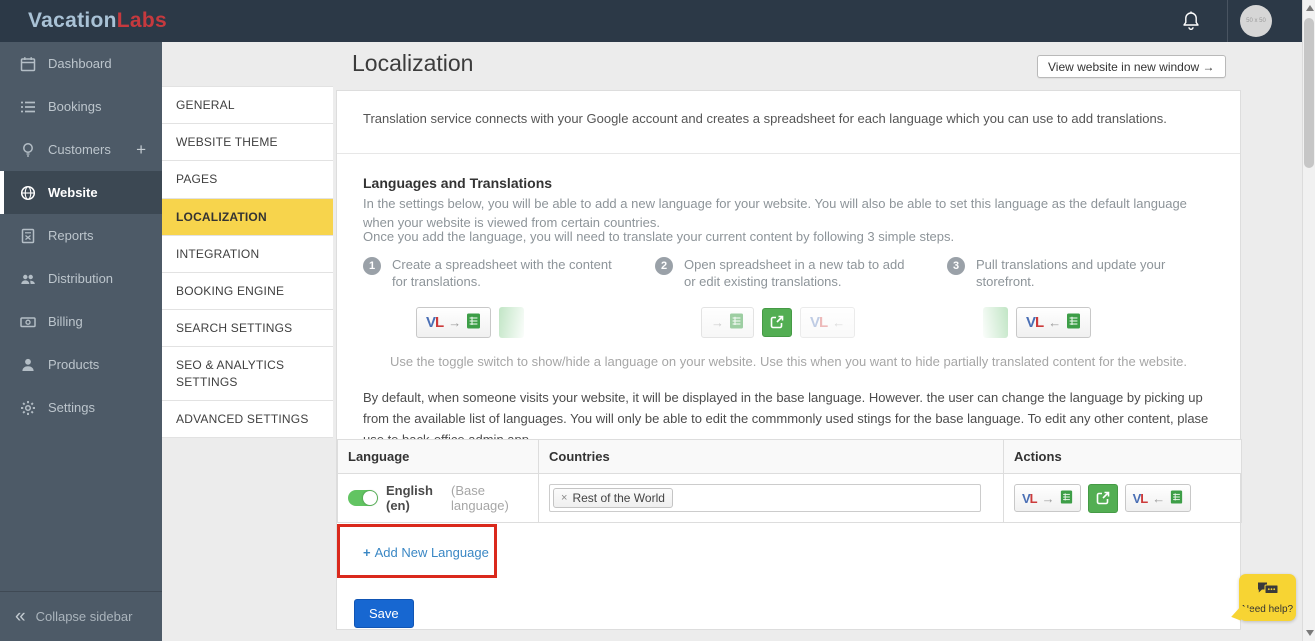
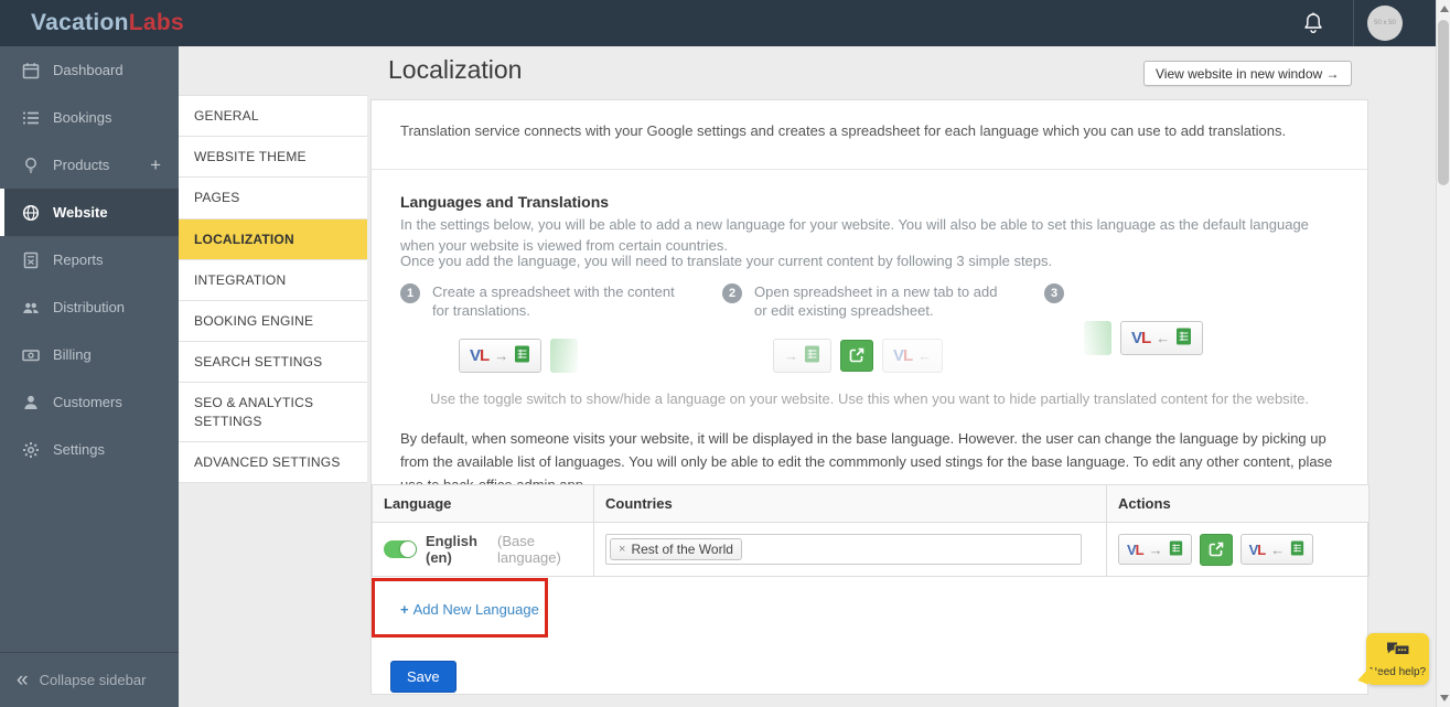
  VacationLabs
  Dashboard
  Bookings
- Customers
+ Products
  +
  Website
  Reports
  Distribution
  Billing
- Products
+ Customers
  Settings
  «
  Collapse sidebar
  GENERAL
  WEBSITE THEME
  PAGES
  LOCALIZATION
  INTEGRATION
  BOOKING ENGINE
  SEARCH SETTINGS
  SEO & ANALYTICS SETTINGS
  ADVANCED SETTINGS
  Localization
  View website in new window →
- Translation service connects with your Google account and creates a spreadsheet for each language which you can use to add translations.
+ Translation service connects with your Google settings and creates a spreadsheet for each language which you can use to add translations.
  Languages and Translations
  In the settings below, you will be able to add a new language for your website. You will also be able to set this language as the default language when your website is viewed from certain countries.
  Once you add the language, you will need to translate your current content by following 3 simple steps.
  1
  Create a spreadsheet with the content for translations.
  VL
  →
  2
- Open spreadsheet in a new tab to add or edit existing translations.
+ Open spreadsheet in a new tab to add or edit existing spreadsheet.
  →
  VL
  ←
  3
- Pull translations and update your storefront.
  VL
  ←
  Use the toggle switch to show/hide a language on your website. Use this when you want to hide partially translated content for the website.
  By default, when someone visits your website, it will be displayed in the base language. However. the user can change the language by picking up from the available list of languages. You will only be able to edit the commmonly used stings for the base language. To edit any other content, plase
  Language	Countries	Actions
  English (en) (Base language)	× Rest of the World	VL → VL ←
  + Add New Language
  Save
  eed help?
